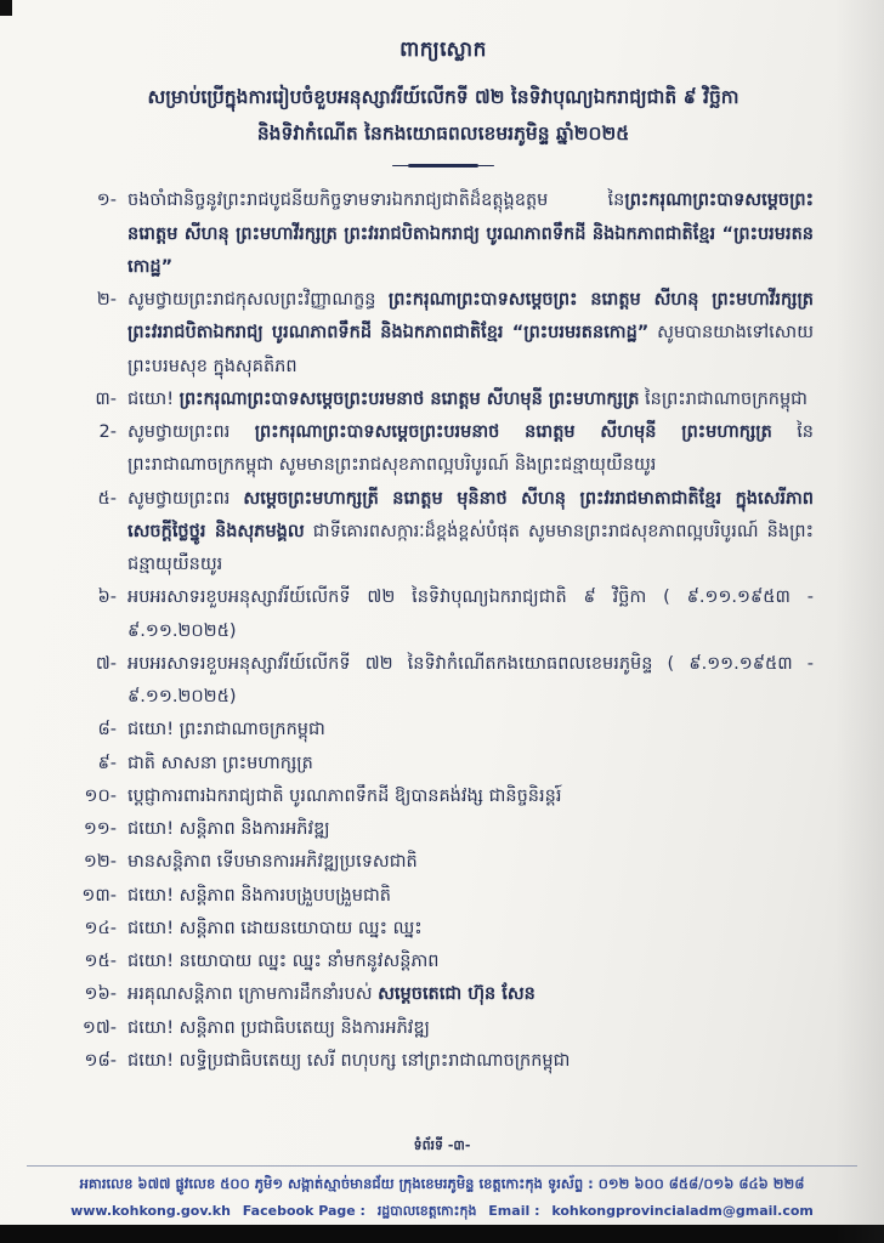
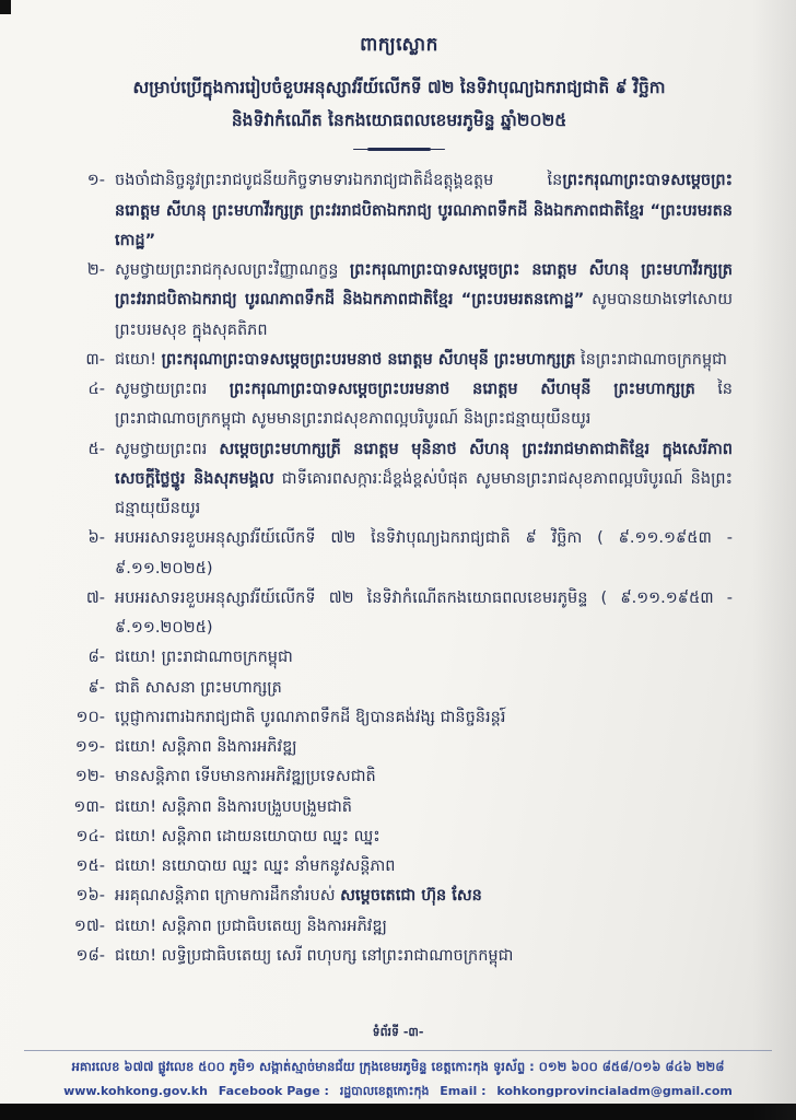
  ពាក្យស្លោក
  សម្រាប់ប្រើក្នុងការរៀបចំខួបអនុស្សាវរីយ៍លើកទី ៧២ នៃទិវាបុណ្យឯករាជ្យជាតិ ៩ វិច្ឆិកា
  និងទិវាកំណើត នៃកងយោធពលខេមរភូមិន្ទ ឆ្នាំ២០២៥
  ១-
  ចងចាំជានិច្ចនូវព្រះរាជបូជនីយកិច្ចទាមទារឯករាជ្យជាតិដ៏ឧត្តុង្គឧត្តម នៃព្រះករុណាព្រះបាទសម្តេចព្រះ នរោត្តម សីហនុ ព្រះមហាវីរក្សត្រ ព្រះវររាជបិតាឯករាជ្យ បូរណភាពទឹកដី និងឯកភាពជាតិខ្មែរ “ព្រះបរមរតនកោដ្ឋ”
  ២-
  សូមថ្វាយព្រះរាជកុសលព្រះវិញ្ញាណក្ខន្ធ ព្រះករុណាព្រះបាទសម្តេចព្រះ នរោត្តម សីហនុ ព្រះមហាវីរក្សត្រ ព្រះវររាជបិតាឯករាជ្យ បូរណភាពទឹកដី និងឯកភាពជាតិខ្មែរ “ព្រះបរមរតនកោដ្ឋ” សូមបានយាងទៅសោយព្រះបរមសុខ ក្នុងសុគតិភព
  ៣-
  ជយោ! ព្រះករុណាព្រះបាទសម្តេចព្រះបរមនាថ នរោត្តម សីហមុនី ព្រះមហាក្សត្រ នៃព្រះរាជាណាចក្រកម្ពុជា
- 2-
+ ៤-
  សូមថ្វាយព្រះពរ ព្រះករុណាព្រះបាទសម្តេចព្រះបរមនាថ នរោត្តម សីហមុនី ព្រះមហាក្សត្រ នៃព្រះរាជាណាចក្រកម្ពុជា សូមមានព្រះរាជសុខភាពល្អបរិបូរណ៍ និងព្រះជន្មាយុយឺនយូរ
  ៥-
  សូមថ្វាយព្រះពរ សម្តេចព្រះមហាក្សត្រី នរោត្តម មុនិនាថ សីហនុ ព្រះវររាជមាតាជាតិខ្មែរ ក្នុងសេរីភាព សេចក្តីថ្លៃថ្នូរ និងសុភមង្គល ជាទីគោរពសក្ការៈដ៏ខ្ពង់ខ្ពស់បំផុត សូមមានព្រះរាជសុខភាពល្អបរិបូរណ៍ និងព្រះជន្មាយុយឺនយូរ
  ៦-
  អបអរសាទរខួបអនុស្សាវរីយ៍លើកទី ៧២ នៃទិវាបុណ្យឯករាជ្យជាតិ ៩ វិច្ឆិកា ( ៩.១១.១៩៥៣ - ៩.១១.២០២៥)
  ៧-
  អបអរសាទរខួបអនុស្សាវរីយ៍លើកទី ៧២ នៃទិវាកំណើតកងយោធពលខេមរភូមិន្ទ ( ៩.១១.១៩៥៣ - ៩.១១.២០២៥)
  ៨-
  ជយោ! ព្រះរាជាណាចក្រកម្ពុជា
  ៩-
  ជាតិ សាសនា ព្រះមហាក្សត្រ
  ១០-
  ប្តេជ្ញាការពារឯករាជ្យជាតិ បូរណភាពទឹកដី ឱ្យបានគង់វង្ស ជានិច្ចនិរន្តរ៍
  ១១-
  ជយោ! សន្តិភាព និងការអភិវឌ្ឍ
  ១២-
  មានសន្តិភាព ទើបមានការអភិវឌ្ឍប្រទេសជាតិ
  ១៣-
  ជយោ! សន្តិភាព និងការបង្រួបបង្រួមជាតិ
  ១៤-
  ជយោ! សន្តិភាព ដោយនយោបាយ ឈ្នះ ឈ្នះ
  ១៥-
  ជយោ! នយោបាយ ឈ្នះ ឈ្នះ នាំមកនូវសន្តិភាព
  ១៦-
  អរគុណសន្តិភាព ក្រោមការដឹកនាំរបស់ សម្តេចតេជោ ហ៊ុន សែន
  ១៧-
  ជយោ! សន្តិភាព ប្រជាធិបតេយ្យ និងការអភិវឌ្ឍ
  ១៨-
  ជយោ! លទ្ធិប្រជាធិបតេយ្យ សេរី ពហុបក្ស នៅព្រះរាជាណាចក្រកម្ពុជា
  ទំព័រទី -៣-
  អគារលេខ ៦៧៧ ផ្លូវលេខ ៥០០ ភូមិ១ សង្កាត់ស្មាច់មានជ័យ ក្រុងខេមរភូមិន្ទ ខេត្តកោះកុង ទូរស័ព្ទ : ០១២ ៦០០ ៨៥៨/០១៦ ៨៤៦ ២២៨
  www.kohkong.gov.kh Facebook Page : រដ្ឋបាលខេត្តកោះកុង Email : kohkongprovincialadm@gmail.com
